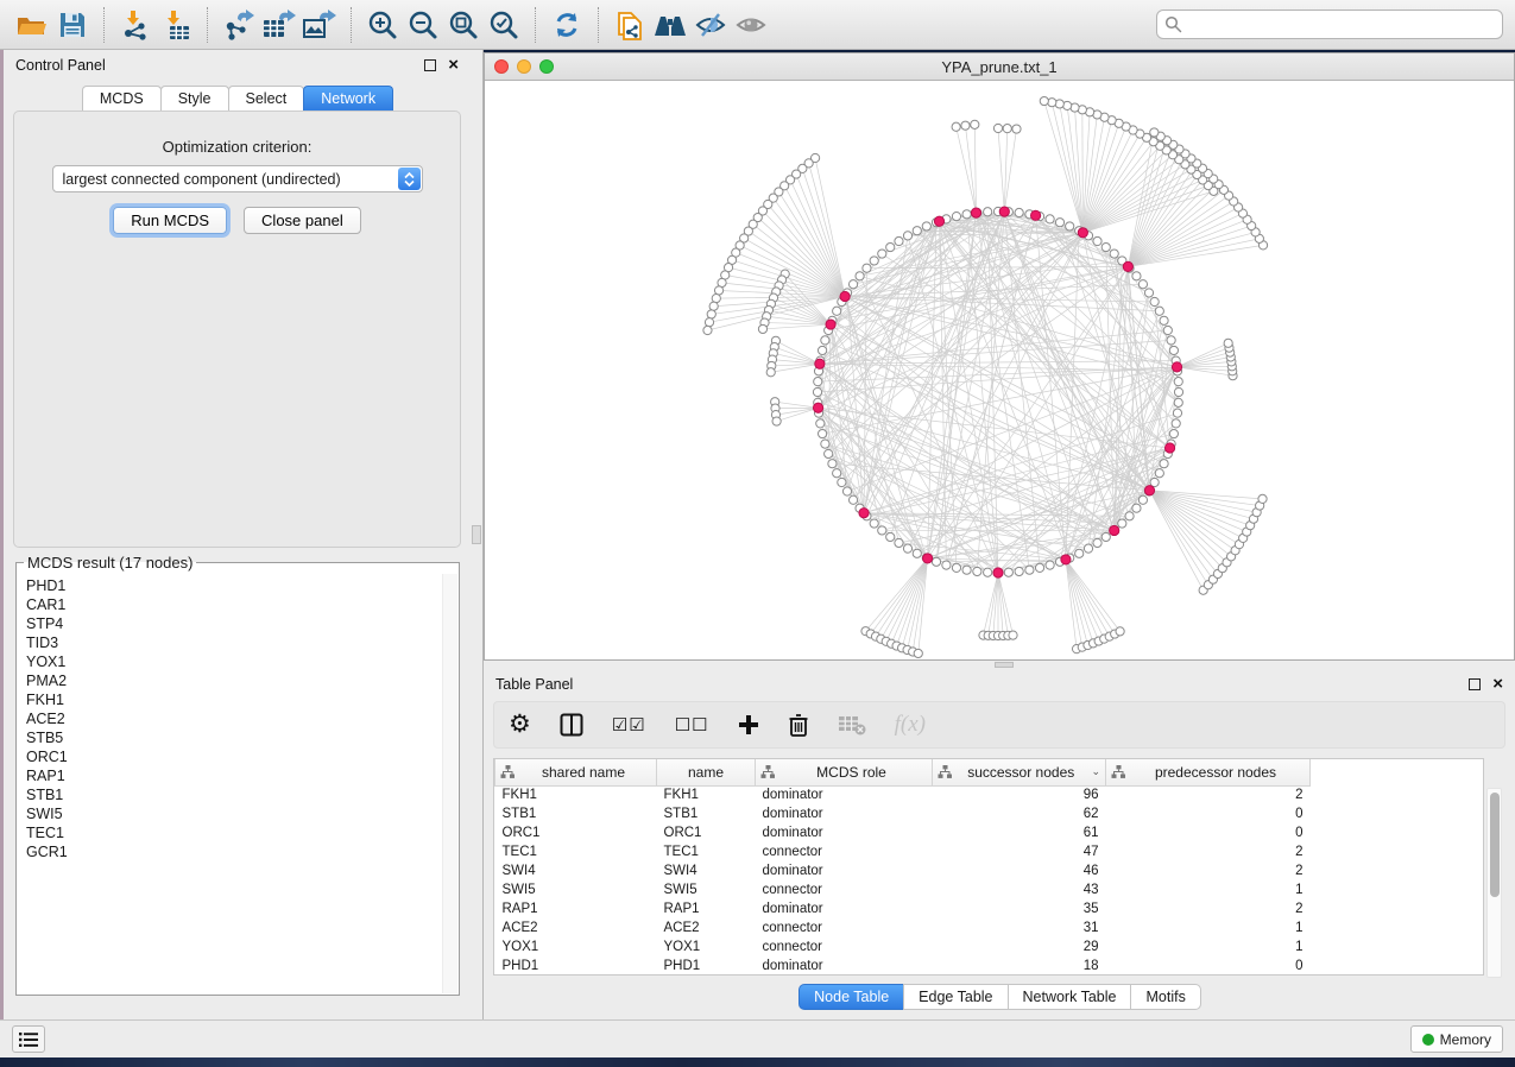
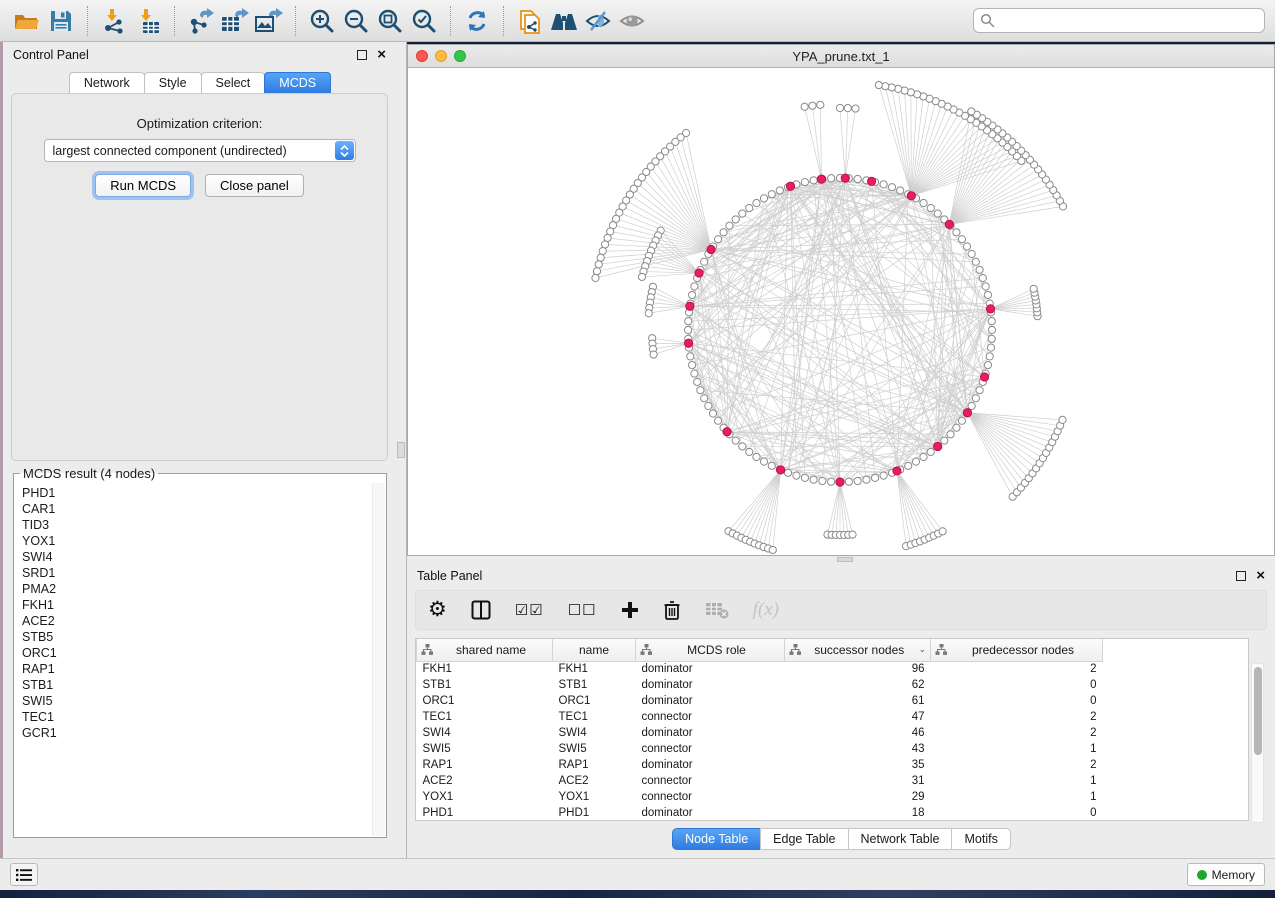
  Control Panel
  ×
- MCDS
+ Network
  Style
  Select
- Network
+ MCDS
  Optimization criterion:
  largest connected component (undirected)
  Run MCDS
  Close panel
- MCDS result (17 nodes)
+ MCDS result (4 nodes)
  PHD1
  CAR1
- STP4
  TID3
  YOX1
+ SWI4
+ SRD1
  PMA2
  FKH1
  ACE2
  STB5
  ORC1
  RAP1
  STB1
  SWI5
  TEC1
  GCR1
  YPA_prune.txt_1
  Table Panel
  ×
  ⚙
  ☑☑
  ☐☐
  f(x)
  shared name	name	MCDS role	successor nodes ⌄	predecessor nodes
  FKH1	FKH1	dominator	96	2
  STB1	STB1	dominator	62	0
  ORC1	ORC1	dominator	61	0
  TEC1	TEC1	connector	47	2
  SWI4	SWI4	dominator	46	2
  SWI5	SWI5	connector	43	1
  RAP1	RAP1	dominator	35	2
  ACE2	ACE2	connector	31	1
  YOX1	YOX1	connector	29	1
  PHD1	PHD1	dominator	18	0
  Node Table
  Edge Table
  Network Table
  Motifs
  Memory
